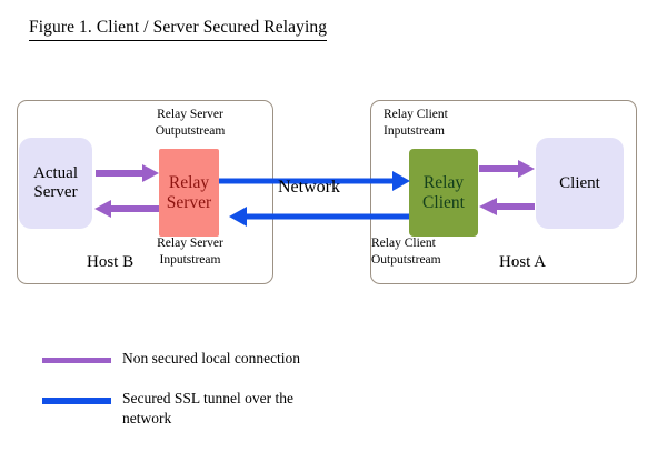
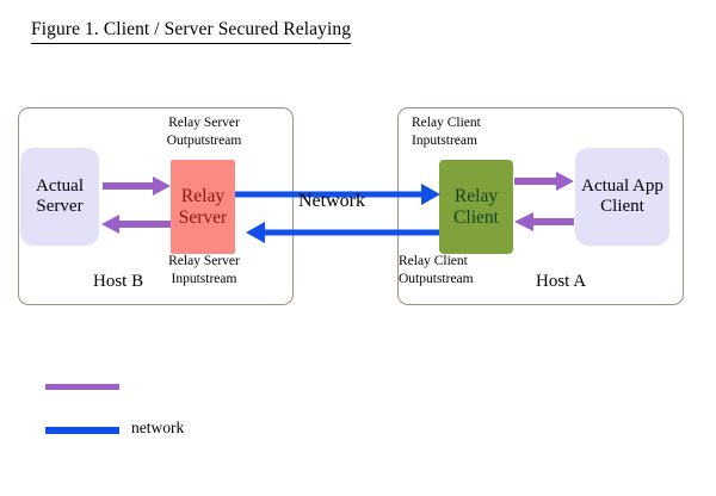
  Figure 1. Client / Server Secured Relaying
  Actual
  Server
  Relay
  Server
  Relay
  Client
+ Actual App
  Client
  Relay Server
  Outputstream
  Relay Server
  Inputstream
  Relay Client
  Inputstream
  Relay Client
  Outputstream
  Network
  Host B
  Host A
- Non secured local connection
- Secured SSL tunnel over the
  network
